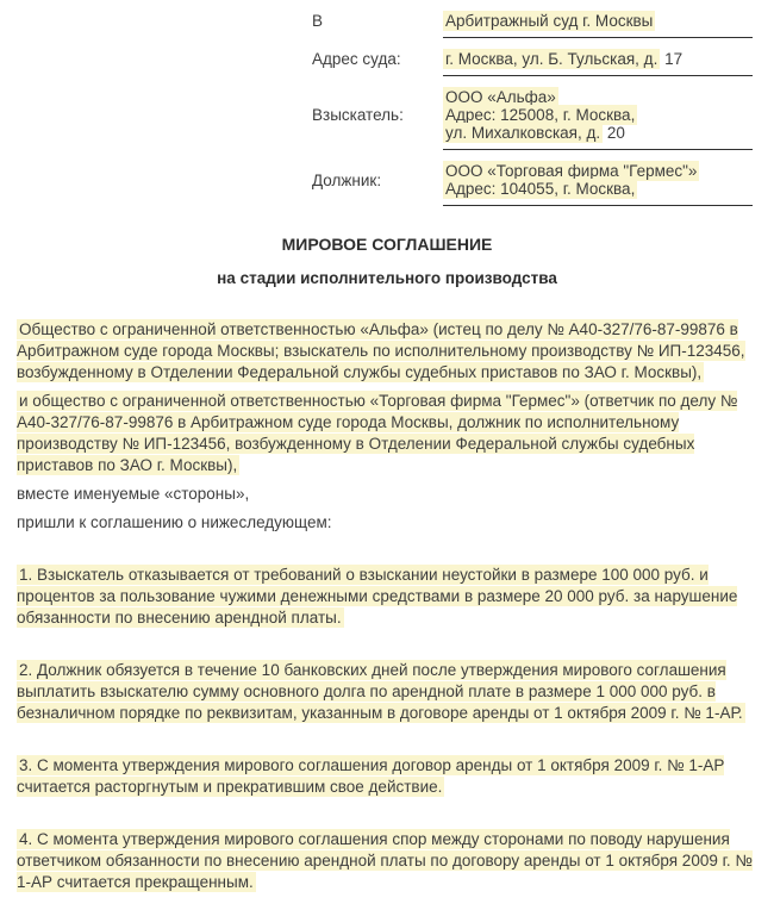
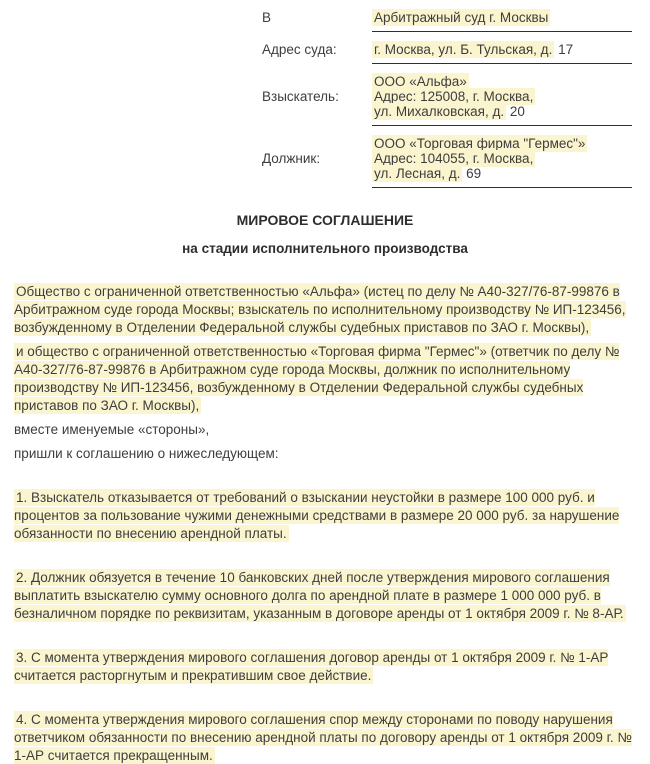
  В
  Арбитражный суд г. Москвы
  Адрес суда:
  г. Москва, ул. Б. Тульская, д. 17
  Взыскатель:
  ООО «Альфа»
  Адрес: 125008, г. Москва,
  ул. Михалковская, д. 20
  Должник:
  ООО «Торговая фирма "Гермес"»
  Адрес: 104055, г. Москва,
+ ул. Лесная, д. 69
  МИРОВОЕ СОГЛАШЕНИЕ
  на стадии исполнительного производства
  Общество с ограниченной ответственностью «Альфа» (истец по делу № А40-327/76-87-99876 в Арбитражном суде города Москвы; взыскатель по исполнительному производству № ИП-123456, возбужденному в Отделении Федеральной службы судебных приставов по ЗАО г. Москвы),
  и общество с ограниченной ответственностью «Торговая фирма "Гермес"» (ответчик по делу № А40-327/76-87-99876 в Арбитражном суде города Москвы, должник по исполнительному производству № ИП-123456, возбужденному в Отделении Федеральной службы судебных приставов по ЗАО г. Москвы),
  вместе именуемые «стороны»,
  пришли к соглашению о нижеследующем:
  1. Взыскатель отказывается от требований о взыскании неустойки в размере 100 000 руб. и процентов за пользование чужими денежными средствами в размере 20 000 руб. за нарушение обязанности по внесению арендной платы.
- 2. Должник обязуется в течение 10 банковских дней после утверждения мирового соглашения выплатить взыскателю сумму основного долга по арендной плате в размере 1 000 000 руб. в безналичном порядке по реквизитам, указанным в договоре аренды от 1 октября 2009 г. № 1-АР.
+ 2. Должник обязуется в течение 10 банковских дней после утверждения мирового соглашения выплатить взыскателю сумму основного долга по арендной плате в размере 1 000 000 руб. в безналичном порядке по реквизитам, указанным в договоре аренды от 1 октября 2009 г. № 8-АР.
  3. С момента утверждения мирового соглашения договор аренды от 1 октября 2009 г. № 1-АР считается расторгнутым и прекратившим свое действие.
  4. С момента утверждения мирового соглашения спор между сторонами по поводу нарушения ответчиком обязанности по внесению арендной платы по договору аренды от 1 октября 2009 г. № 1-АР считается прекращенным.
